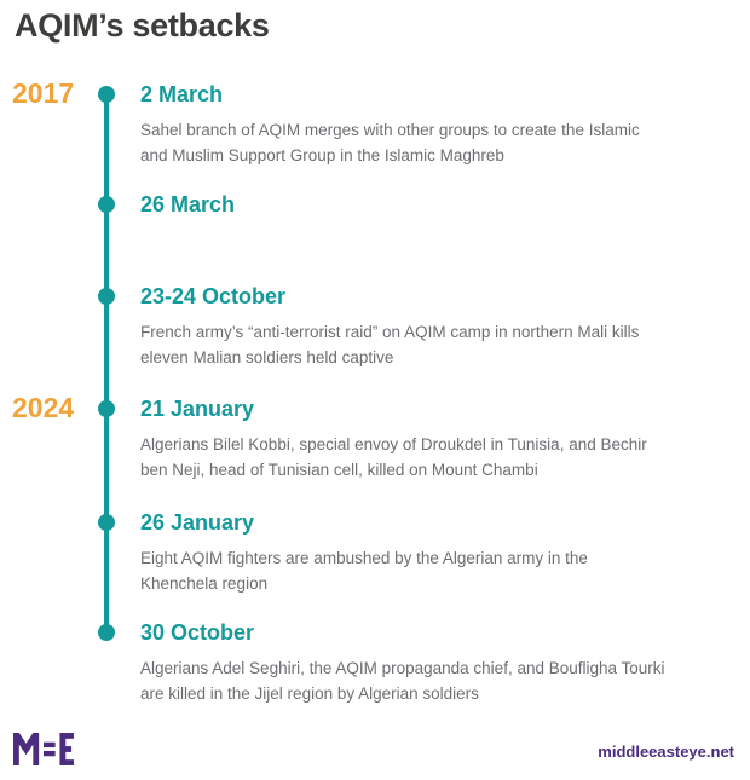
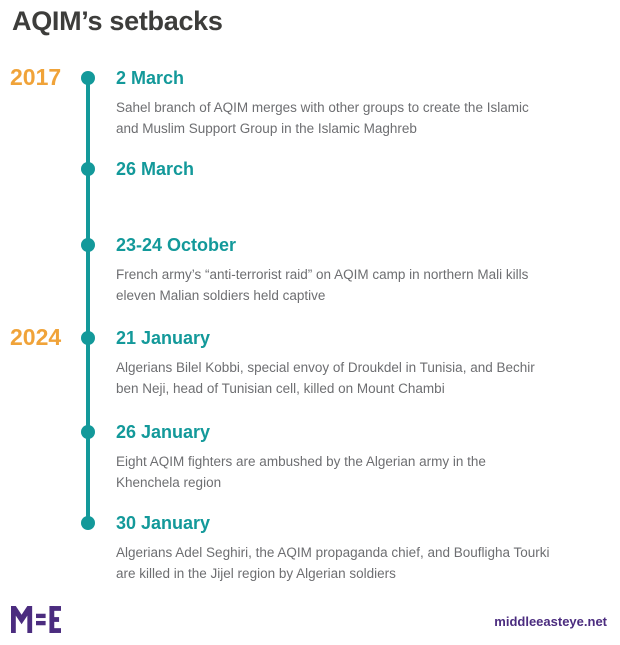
  AQIM’s setbacks
  2017
  2024
  2 March
  Sahel branch of AQIM merges with other groups to create the Islamic
  and Muslim Support Group in the Islamic Maghreb
  26 March
  23-24 October
  French army’s “anti-terrorist raid” on AQIM camp in northern Mali kills
  eleven Malian soldiers held captive
  21 January
  Algerians Bilel Kobbi, special envoy of Droukdel in Tunisia, and Bechir
  ben Neji, head of Tunisian cell, killed on Mount Chambi
  26 January
  Eight AQIM fighters are ambushed by the Algerian army in the
  Khenchela region
- 30 October
+ 30 January
  Algerians Adel Seghiri, the AQIM propaganda chief, and Boufligha Tourki
  are killed in the Jijel region by Algerian soldiers
  middleeasteye.net
